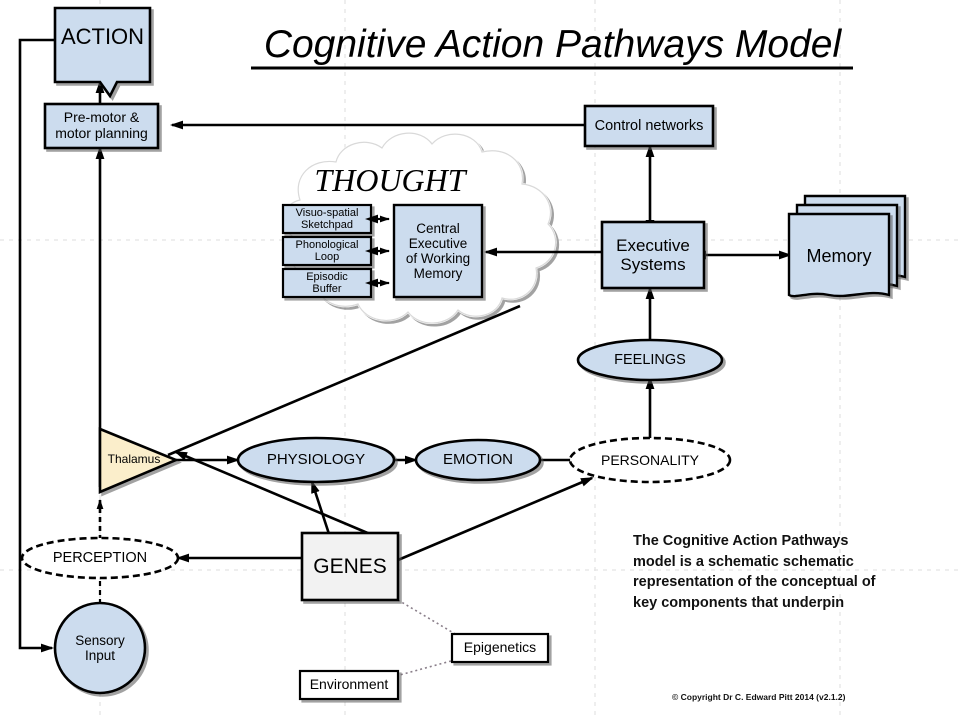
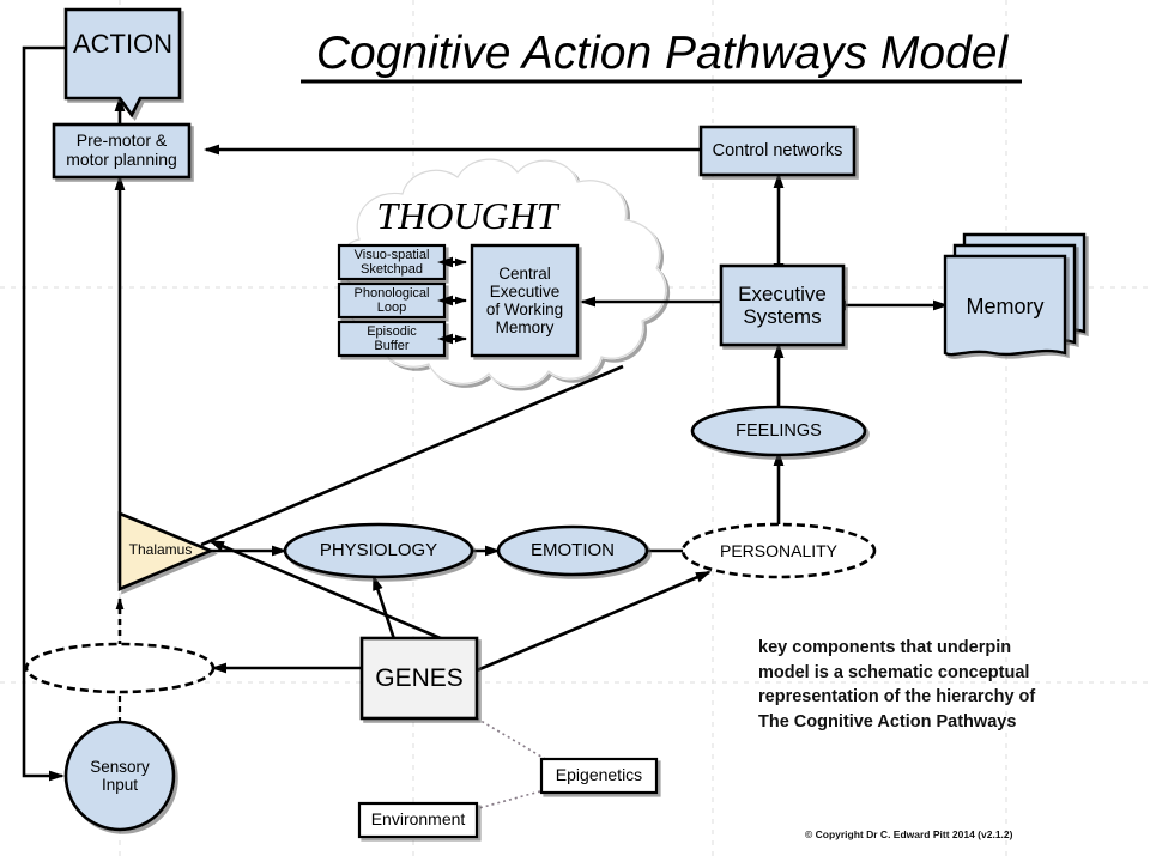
  Cognitive Action Pathways Model
  ACTION
  Pre-motor &
  motor planning
  Control networks
  Executive
  Systems
  Memory
  THOUGHT
  Visuo-spatial
  Sketchpad
  Phonological
  Loop
  Episodic
  Buffer
  Central
  Executive
  of Working
  Memory
  FEELINGS
  Thalamus
  PHYSIOLOGY
  EMOTION
  PERSONALITY
- PERCEPTION
  Sensory
  Input
  GENES
  Epigenetics
  Environment
- The Cognitive Action Pathways
+ key components that underpin
- model is a schematic schematic
+ model is a schematic conceptual
- representation of the conceptual of
+ representation of the hierarchy of
- key components that underpin
+ The Cognitive Action Pathways
  © Copyright Dr C. Edward Pitt 2014 (v2.1.2)
